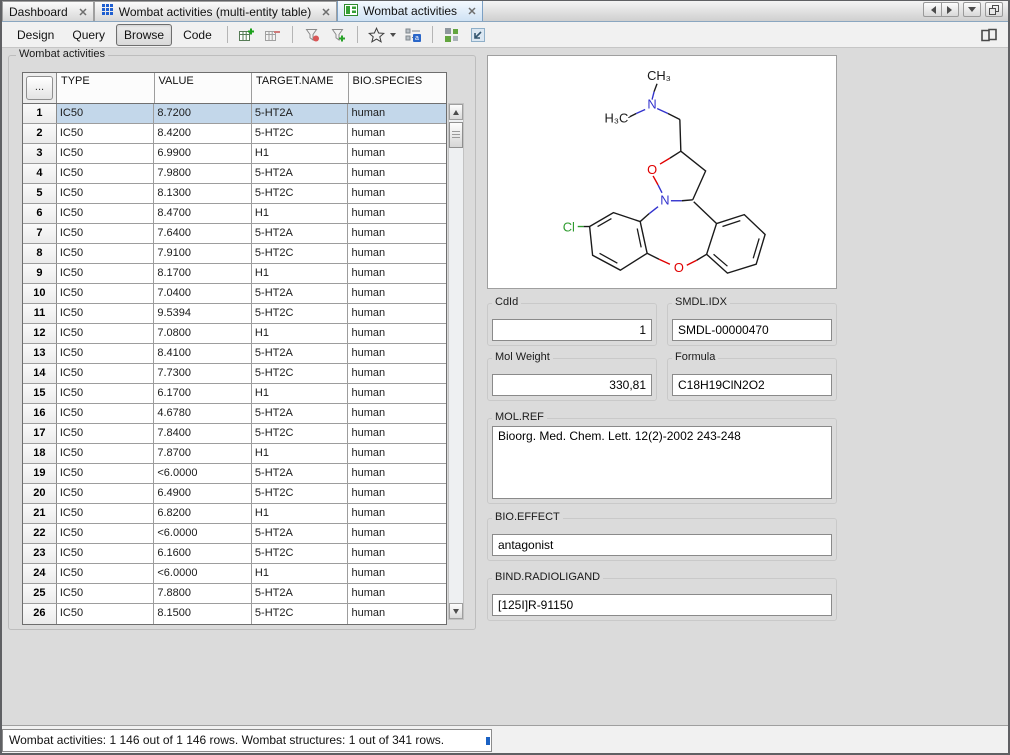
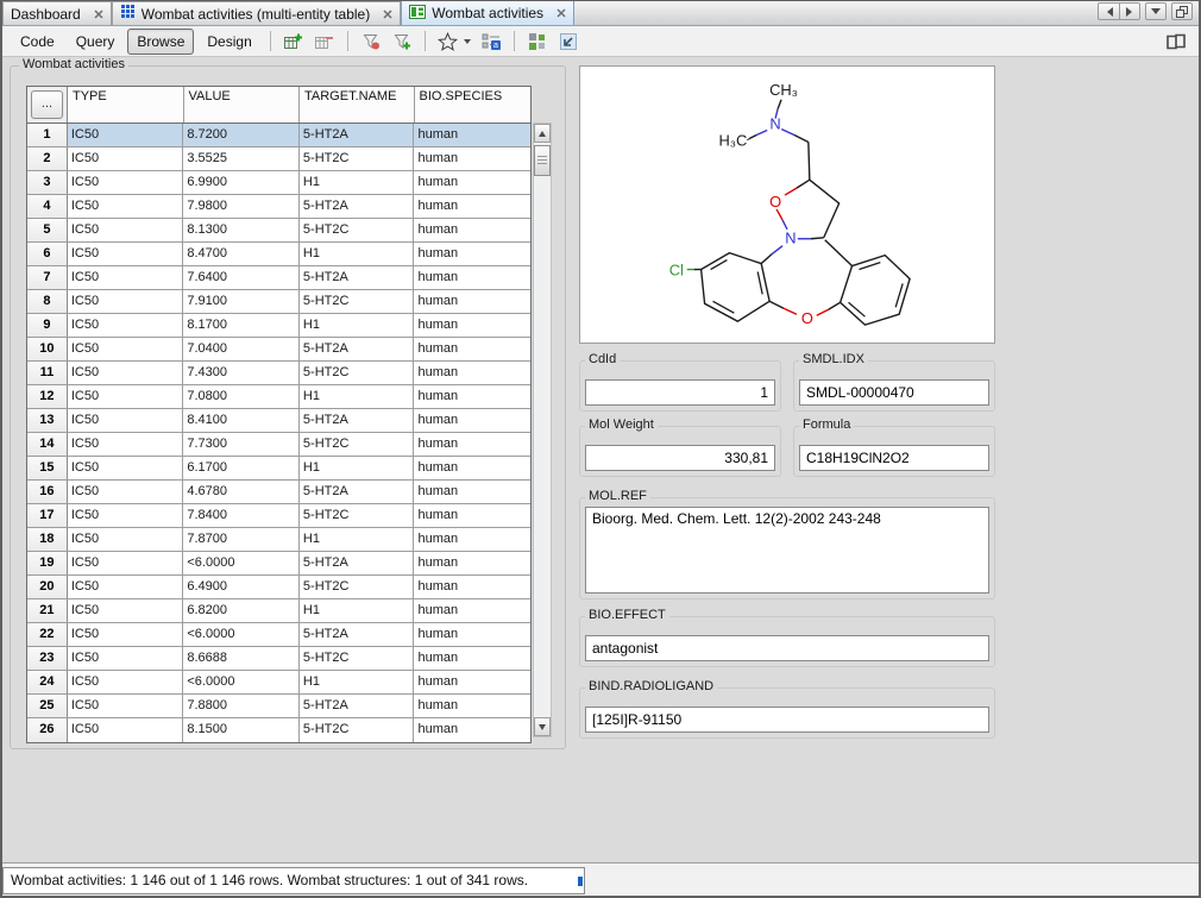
  Dashboard
  Wombat activities (multi-entity table)
  Wombat activities
- Design
+ Code
  Query
  Browse
- Code
+ Design
  Wombat activities
  ...
  TYPE
  VALUE
  TARGET.NAME
  BIO.SPECIES
  1
  IC50
  8.7200
  5-HT2A
  human
  2
  IC50
- 8.4200
+ 3.5525
  5-HT2C
  human
  3
  IC50
  6.9900
  H1
  human
  4
  IC50
  7.9800
  5-HT2A
  human
  5
  IC50
  8.1300
  5-HT2C
  human
  6
  IC50
  8.4700
  H1
  human
  7
  IC50
  7.6400
  5-HT2A
  human
  8
  IC50
  7.9100
  5-HT2C
  human
  9
  IC50
  8.1700
  H1
  human
  10
  IC50
  7.0400
  5-HT2A
  human
  11
  IC50
- 9.5394
+ 7.4300
  5-HT2C
  human
  12
  IC50
  7.0800
  H1
  human
  13
  IC50
  8.4100
  5-HT2A
  human
  14
  IC50
  7.7300
  5-HT2C
  human
  15
  IC50
  6.1700
  H1
  human
  16
  IC50
  4.6780
  5-HT2A
  human
  17
  IC50
  7.8400
  5-HT2C
  human
  18
  IC50
  7.8700
  H1
  human
  19
  IC50
  <6.0000
  5-HT2A
  human
  20
  IC50
  6.4900
  5-HT2C
  human
  21
  IC50
  6.8200
  H1
  human
  22
  IC50
  <6.0000
  5-HT2A
  human
  23
  IC50
- 6.1600
+ 8.6688
  5-HT2C
  human
  24
  IC50
  <6.0000
  H1
  human
  25
  IC50
  7.8800
  5-HT2A
  human
  26
  IC50
  8.1500
  5-HT2C
  human
  CH₃
  N
  H₃C
  O
  N
  Cl
  O
  CdId
  1
  SMDL.IDX
  SMDL-00000470
  Mol Weight
  330,81
  Formula
  C18H19ClN2O2
  MOL.REF
  Bioorg. Med. Chem. Lett. 12(2)-2002 243-248
  BIO.EFFECT
  antagonist
  BIND.RADIOLIGAND
  [125I]R-91150
  Wombat activities: 1 146 out of 1 146 rows. Wombat structures: 1 out of 341 rows.
